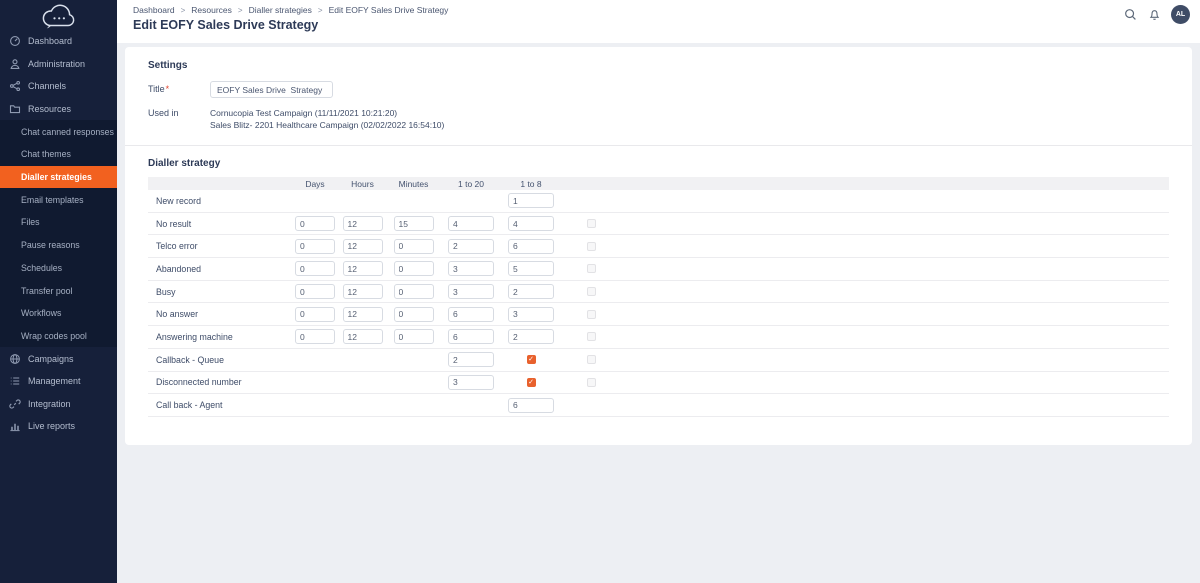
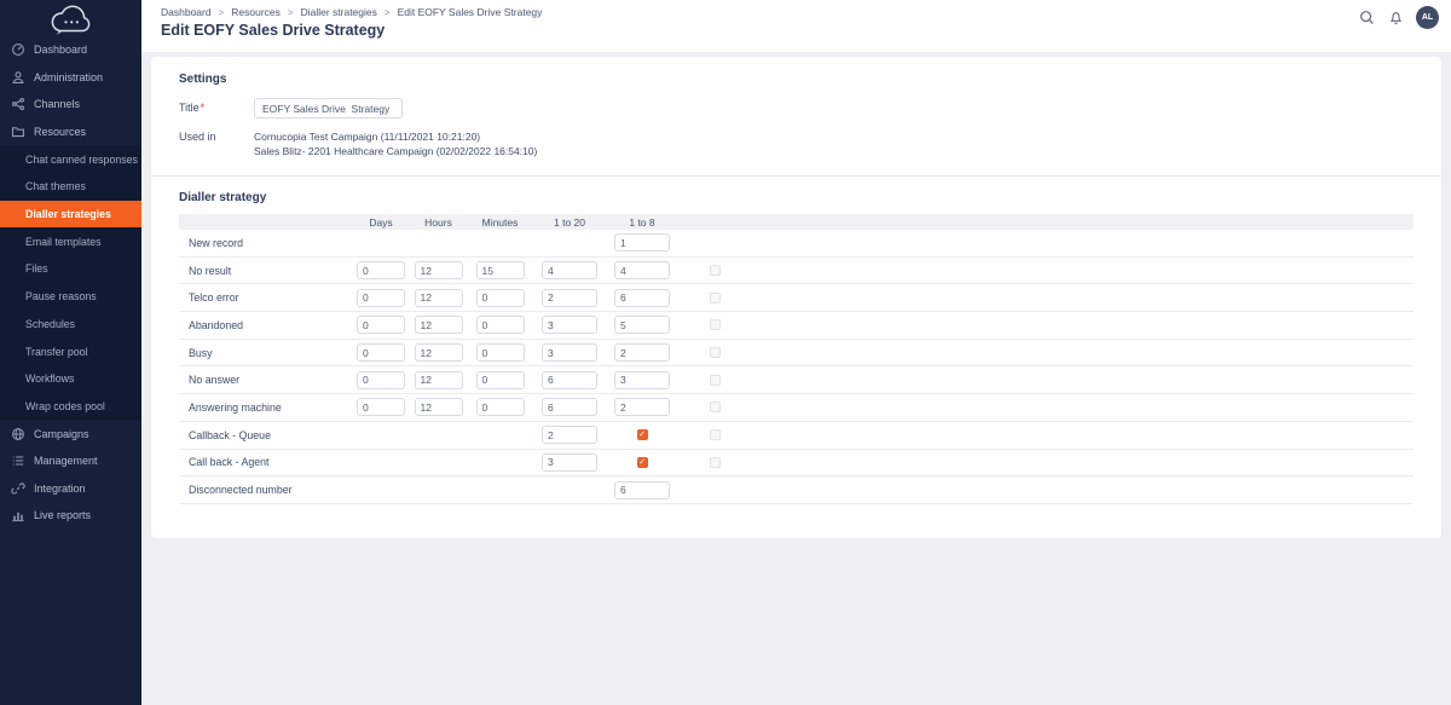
  Dashboard
  Administration
  Channels
  Resources
  Chat canned responses
  Chat themes
  Dialler strategies
  Email templates
  Files
  Pause reasons
  Schedules
  Transfer pool
  Workflows
  Wrap codes pool
  Campaigns
  Management
  Integration
  Live reports
  Dashboard
  >
  Resources
  >
  Dialler strategies
  >
  Edit EOFY Sales Drive Strategy
  Edit EOFY Sales Drive Strategy
  Settings
  Title*
  EOFY Sales Drive Strategy
  Used in
  Cornucopia Test Campaign (11/11/2021 10:21:20)
  Sales Blitz- 2201 Healthcare Campaign (02/02/2022 16:54:10)
  Dialler strategy
  Days
  Hours
  Minutes
  1 to 20
  1 to 8
  New record
  1
  No result
  0
  12
  15
  4
  4
  Telco error
  0
  12
  0
  2
  6
  Abandoned
  0
  12
  0
  3
  5
  Busy
  0
  12
  0
  3
  2
  No answer
  0
  12
  0
  6
  3
  Answering machine
  0
  12
  0
  6
  2
  Callback - Queue
  2
- Disconnected number
+ Call back - Agent
  3
- Call back - Agent
+ Disconnected number
  6
